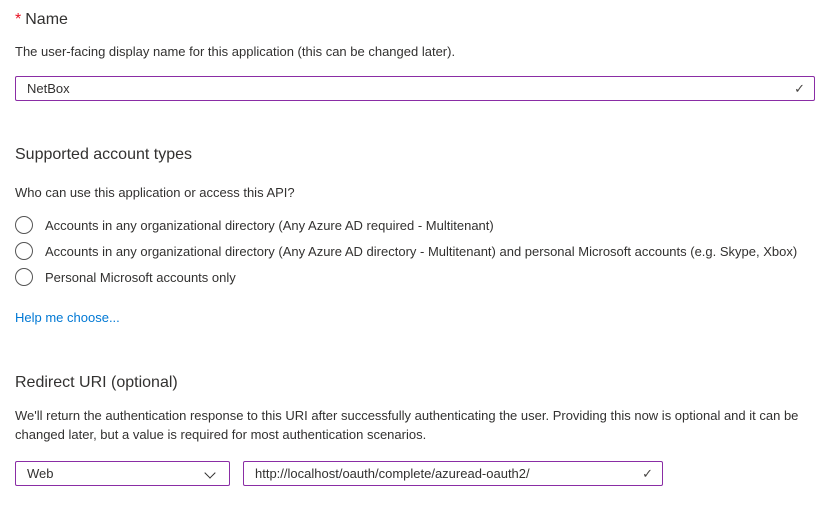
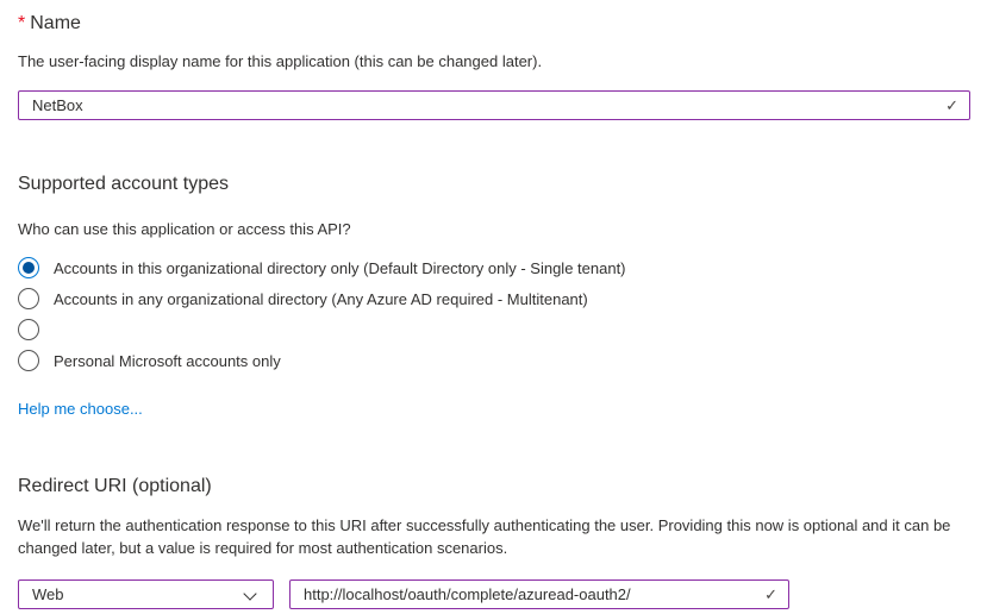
  * Name
  The user-facing display name for this application (this can be changed later).
  NetBox
  ✓
  Supported account types
  Who can use this application or access this API?
+ Accounts in this organizational directory only (Default Directory only - Single tenant)
  Accounts in any organizational directory (Any Azure AD required - Multitenant)
- Accounts in any organizational directory (Any Azure AD directory - Multitenant) and personal Microsoft accounts (e.g. Skype, Xbox)
  Personal Microsoft accounts only
  Help me choose...
  Redirect URI (optional)
  We'll return the authentication response to this URI after successfully authenticating the user. Providing this now is optional and it can be changed later, but a value is required for most authentication scenarios.
  Web
  http://localhost/oauth/complete/azuread-oauth2/
  ✓
